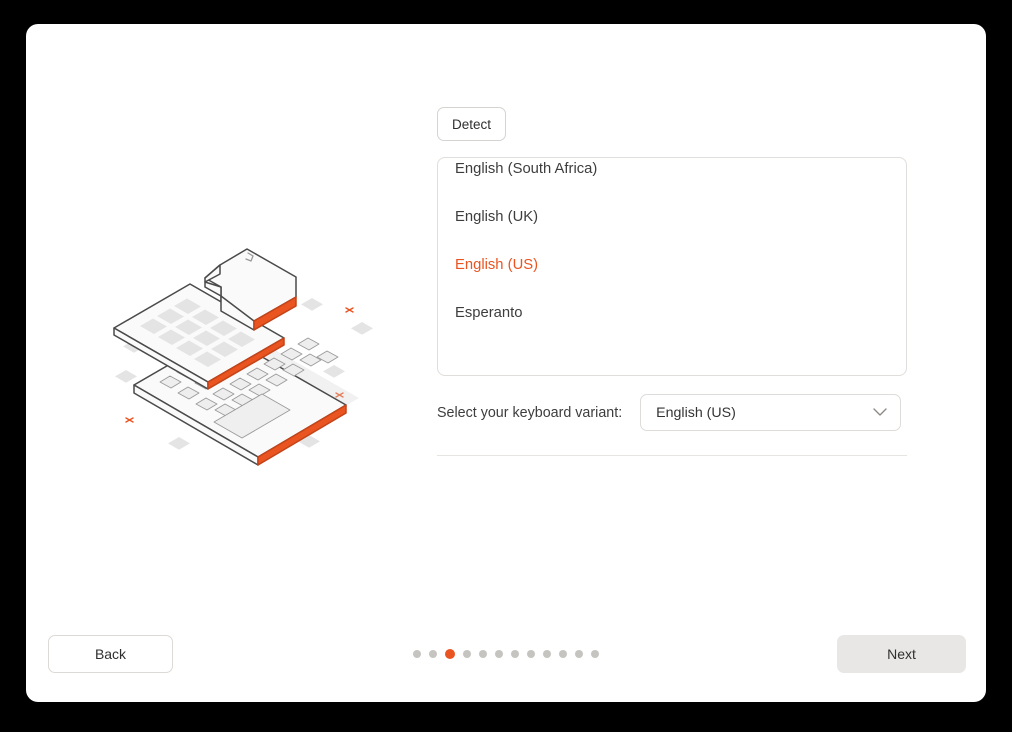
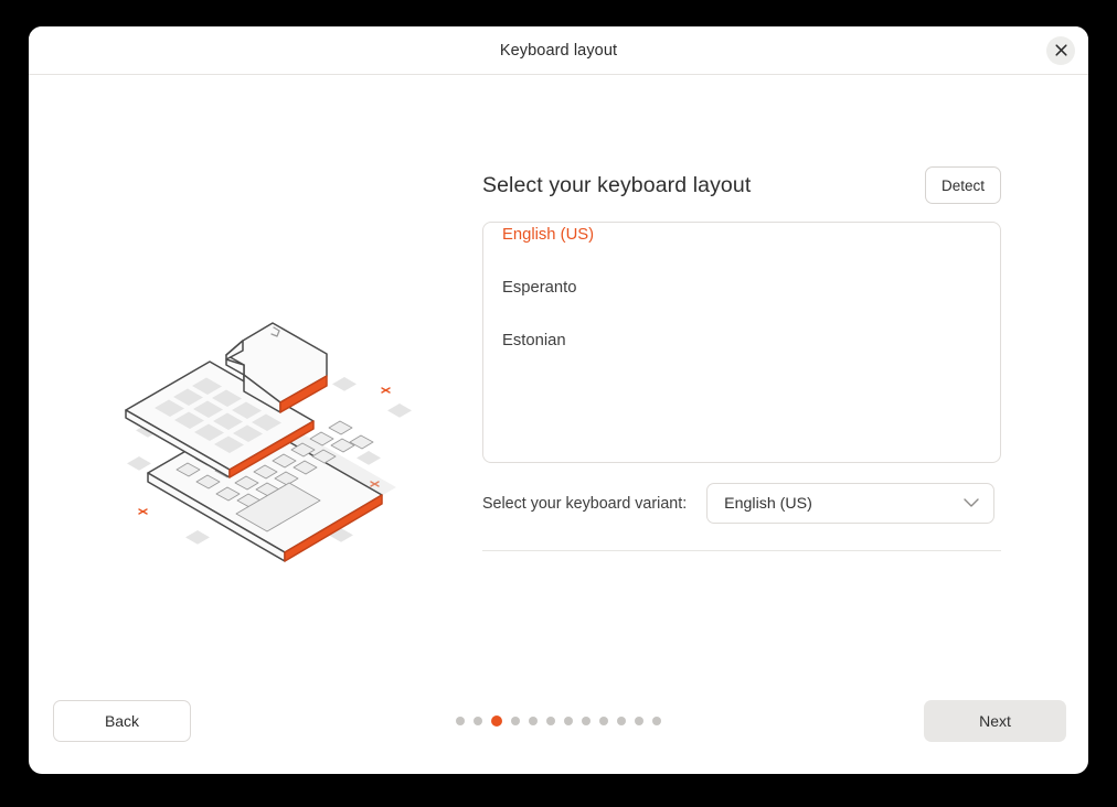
+ Keyboard layout
+ Select your keyboard layout
  Detect
- English (South Africa)
- English (UK)
  English (US)
  Esperanto
+ Estonian
  Select your keyboard variant:
  English (US)
  Back
  Next
